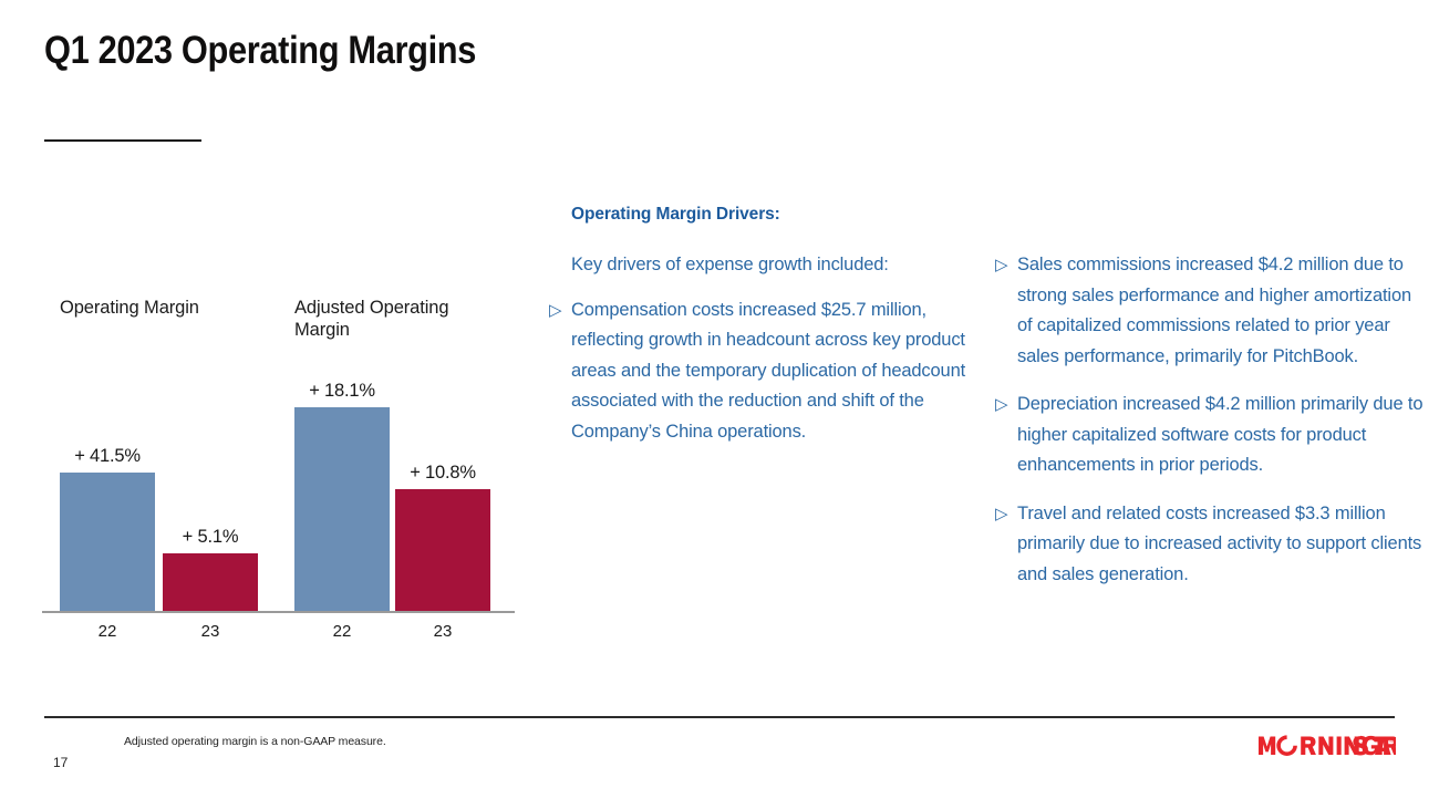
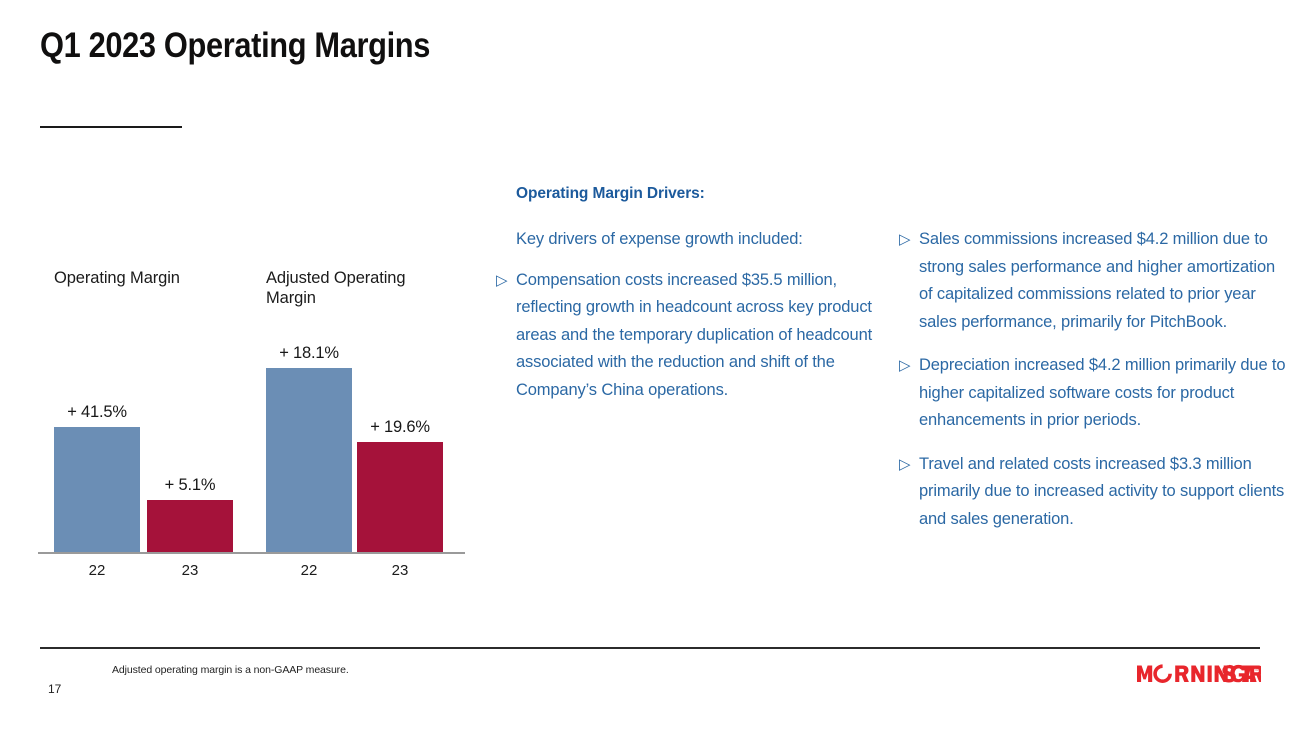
  Q1 2023 Operating Margins
  Operating Margin
  Adjusted Operating Margin
  + 41.5%
  + 5.1%
  + 18.1%
- + 10.8%
+ + 19.6%
  22
  23
  22
  23
  Operating Margin Drivers:
  Key drivers of expense growth included:
  ▷
- Compensation costs increased $25.7 million, reflecting growth in headcount across key product areas and the temporary duplication of headcount associated with the reduction and shift of the Company’s China operations.
+ Compensation costs increased $35.5 million, reflecting growth in headcount across key product areas and the temporary duplication of headcount associated with the reduction and shift of the Company’s China operations.
  ▷
  Sales commissions increased $4.2 million due to strong sales performance and higher amortization of capitalized commissions related to prior year sales performance, primarily for PitchBook.
  ▷
  Depreciation increased $4.2 million primarily due to higher capitalized software costs for product enhancements in prior periods.
  ▷
  Travel and related costs increased $3.3 million primarily due to increased activity to support clients and sales generation.
  Adjusted operating margin is a non-GAAP measure.
  17
